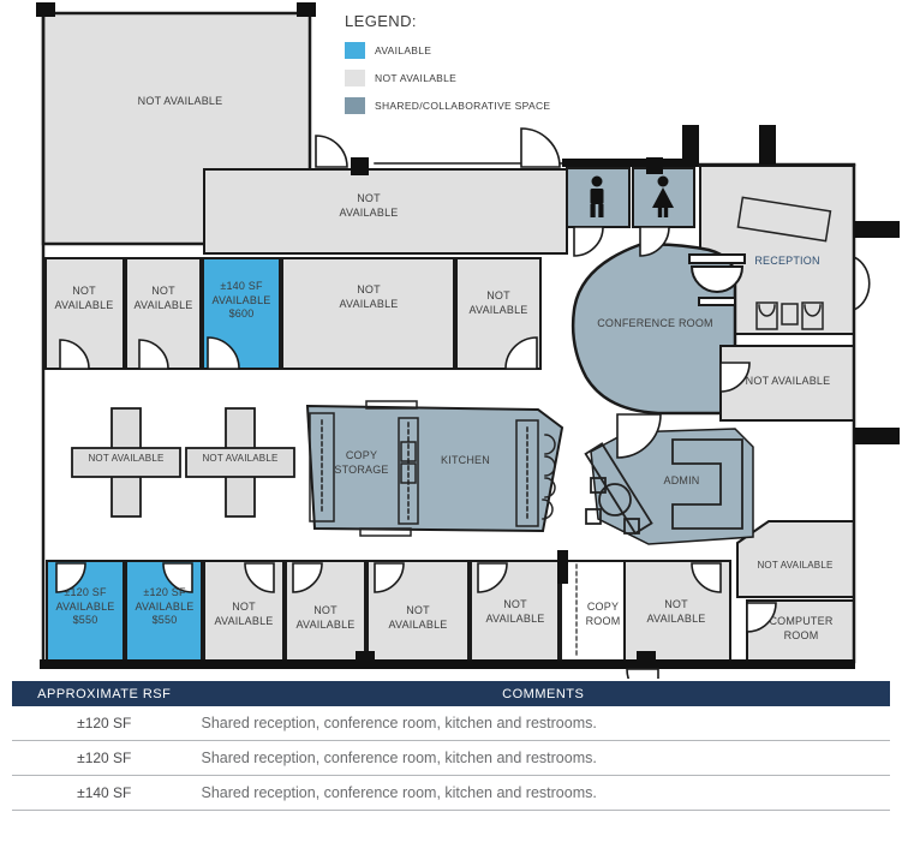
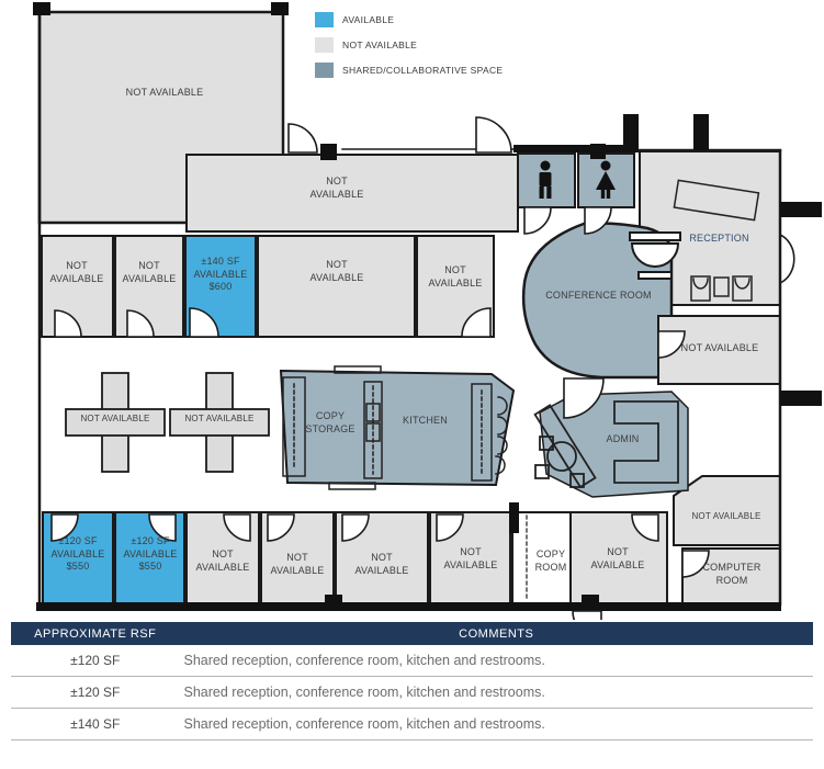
  NOT AVAILABLE
  NOT AVAILABLE
  NOT AVAILABLE
  NOT AVAILABLE
  ±140 SF
  AVAILABLE
  $600
  NOT AVAILABLE
  NOT AVAILABLE
  NOT AVAILABLE
  NOT AVAILABLE
  COPY STORAGE
  KITCHEN
  CONFERENCE ROOM
  RECEPTION
  ADMIN
  NOT AVAILABLE
  NOT AVAILABLE
  COMPUTER ROOM
  ±120 SF
  AVAILABLE
  $550
  ±120 SF
  AVAILABLE
  $550
  NOT AVAILABLE
  NOT AVAILABLE
  NOT AVAILABLE
  NOT AVAILABLE
  COPY ROOM
  NOT AVAILABLE
- LEGEND:
  AVAILABLE
  NOT AVAILABLE
  SHARED/COLLABORATIVE SPACE
  APPROXIMATE RSF
  COMMENTS
  ±120 SF
  Shared reception, conference room, kitchen and restrooms.
  ±120 SF
  Shared reception, conference room, kitchen and restrooms.
  ±140 SF
  Shared reception, conference room, kitchen and restrooms.
